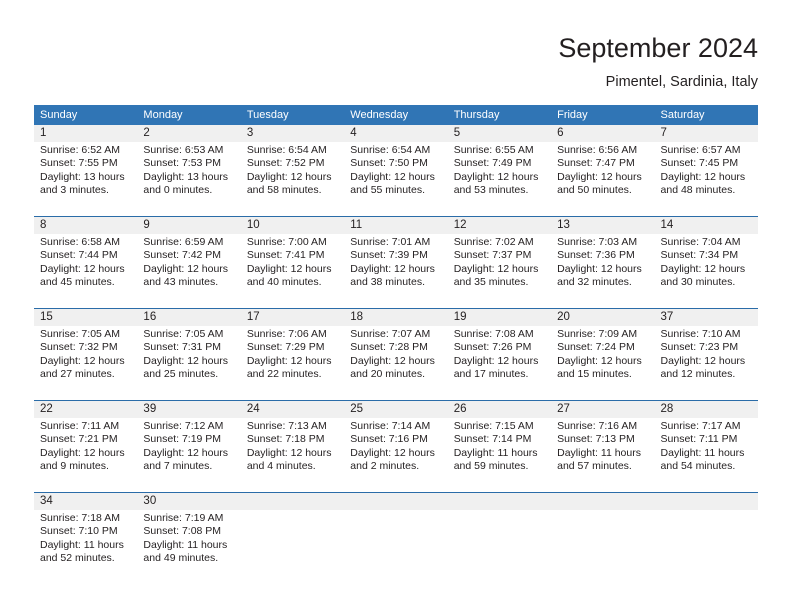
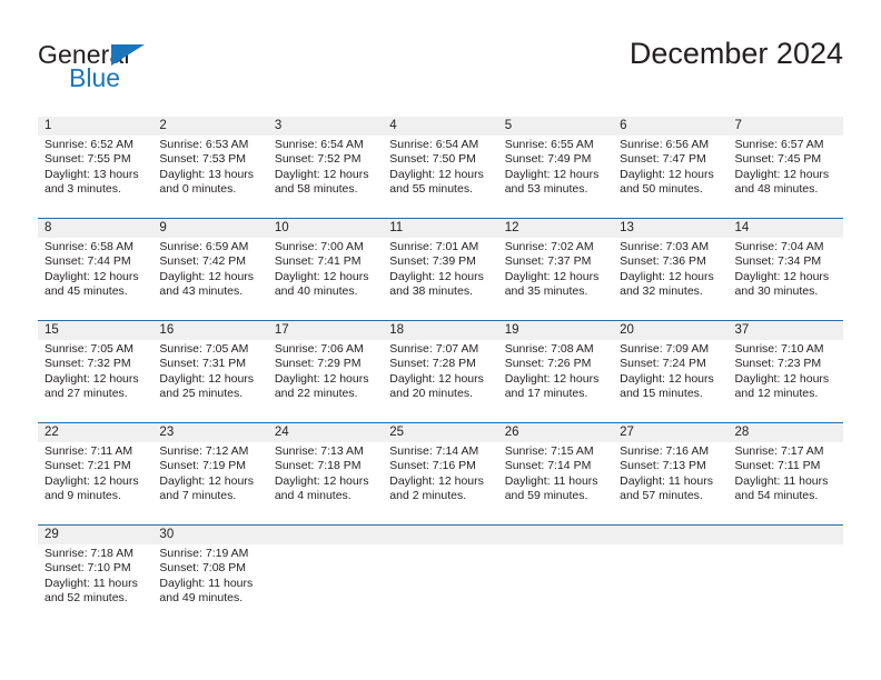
+ General
+ Blue
- September 2024
+ December 2024
- Pimentel, Sardinia, Italy
- Sunday
- Monday
- Tuesday
- Wednesday
- Thursday
- Friday
- Saturday
  1
  Sunrise: 6:52 AM
  Sunset: 7:55 PM
  Daylight: 13 hours
  and 3 minutes.
  2
  Sunrise: 6:53 AM
  Sunset: 7:53 PM
  Daylight: 13 hours
  and 0 minutes.
  3
  Sunrise: 6:54 AM
  Sunset: 7:52 PM
  Daylight: 12 hours
  and 58 minutes.
  4
  Sunrise: 6:54 AM
  Sunset: 7:50 PM
  Daylight: 12 hours
  and 55 minutes.
  5
  Sunrise: 6:55 AM
  Sunset: 7:49 PM
  Daylight: 12 hours
  and 53 minutes.
  6
  Sunrise: 6:56 AM
  Sunset: 7:47 PM
  Daylight: 12 hours
  and 50 minutes.
  7
  Sunrise: 6:57 AM
  Sunset: 7:45 PM
  Daylight: 12 hours
  and 48 minutes.
  8
  Sunrise: 6:58 AM
  Sunset: 7:44 PM
  Daylight: 12 hours
  and 45 minutes.
  9
  Sunrise: 6:59 AM
  Sunset: 7:42 PM
  Daylight: 12 hours
  and 43 minutes.
  10
  Sunrise: 7:00 AM
  Sunset: 7:41 PM
  Daylight: 12 hours
  and 40 minutes.
  11
  Sunrise: 7:01 AM
  Sunset: 7:39 PM
  Daylight: 12 hours
  and 38 minutes.
  12
  Sunrise: 7:02 AM
  Sunset: 7:37 PM
  Daylight: 12 hours
  and 35 minutes.
  13
  Sunrise: 7:03 AM
  Sunset: 7:36 PM
  Daylight: 12 hours
  and 32 minutes.
  14
  Sunrise: 7:04 AM
  Sunset: 7:34 PM
  Daylight: 12 hours
  and 30 minutes.
  15
  Sunrise: 7:05 AM
  Sunset: 7:32 PM
  Daylight: 12 hours
  and 27 minutes.
  16
  Sunrise: 7:05 AM
  Sunset: 7:31 PM
  Daylight: 12 hours
  and 25 minutes.
  17
  Sunrise: 7:06 AM
  Sunset: 7:29 PM
  Daylight: 12 hours
  and 22 minutes.
  18
  Sunrise: 7:07 AM
  Sunset: 7:28 PM
  Daylight: 12 hours
  and 20 minutes.
  19
  Sunrise: 7:08 AM
  Sunset: 7:26 PM
  Daylight: 12 hours
  and 17 minutes.
  20
  Sunrise: 7:09 AM
  Sunset: 7:24 PM
  Daylight: 12 hours
  and 15 minutes.
  37
  Sunrise: 7:10 AM
  Sunset: 7:23 PM
  Daylight: 12 hours
  and 12 minutes.
  22
  Sunrise: 7:11 AM
  Sunset: 7:21 PM
  Daylight: 12 hours
  and 9 minutes.
- 39
+ 23
  Sunrise: 7:12 AM
  Sunset: 7:19 PM
  Daylight: 12 hours
  and 7 minutes.
  24
  Sunrise: 7:13 AM
  Sunset: 7:18 PM
  Daylight: 12 hours
  and 4 minutes.
  25
  Sunrise: 7:14 AM
  Sunset: 7:16 PM
  Daylight: 12 hours
  and 2 minutes.
  26
  Sunrise: 7:15 AM
  Sunset: 7:14 PM
  Daylight: 11 hours
  and 59 minutes.
  27
  Sunrise: 7:16 AM
  Sunset: 7:13 PM
  Daylight: 11 hours
  and 57 minutes.
  28
  Sunrise: 7:17 AM
  Sunset: 7:11 PM
  Daylight: 11 hours
  and 54 minutes.
- 34
+ 29
  Sunrise: 7:18 AM
  Sunset: 7:10 PM
  Daylight: 11 hours
  and 52 minutes.
  30
  Sunrise: 7:19 AM
  Sunset: 7:08 PM
  Daylight: 11 hours
  and 49 minutes.
